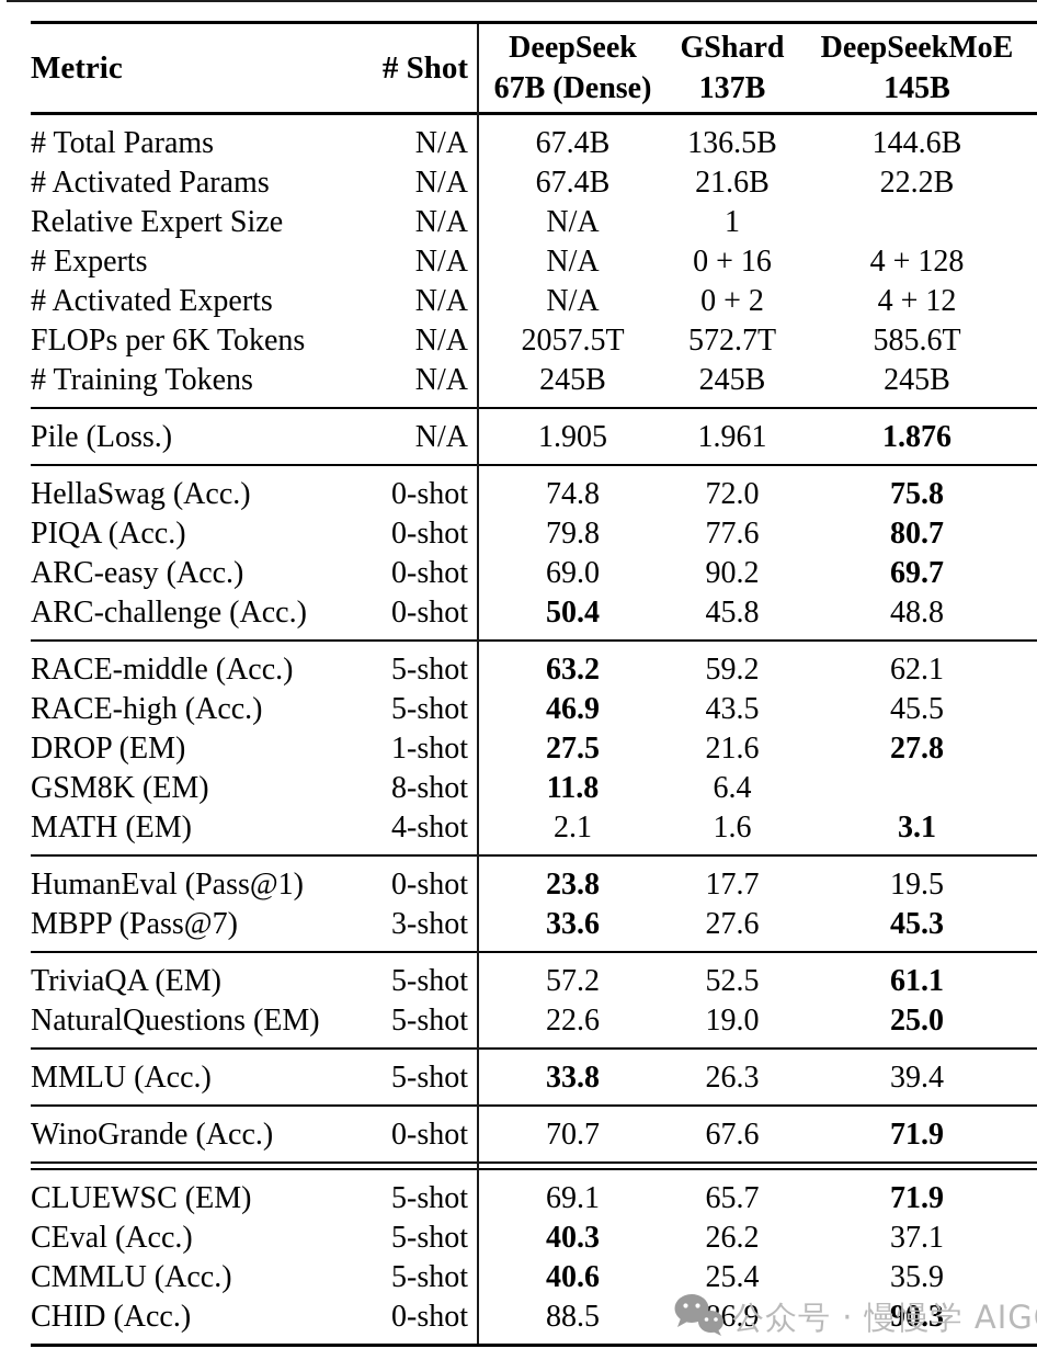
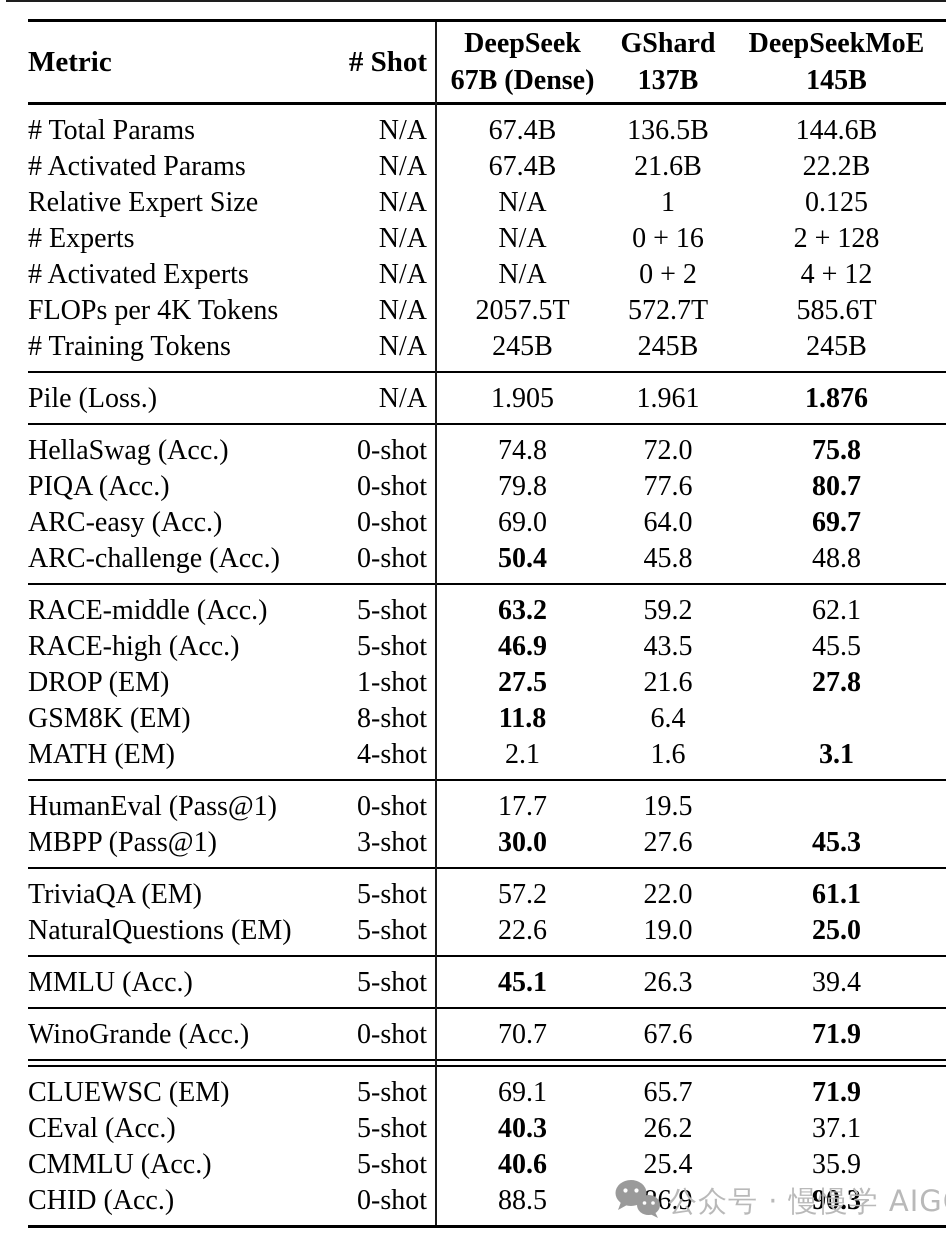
  Metric
  # Shot
  DeepSeek
  67B (Dense)
  GShard
  137B
  DeepSeekMoE
  145B
  # Total Params
  N/A
  67.4B
  136.5B
  144.6B
  # Activated Params
  N/A
  67.4B
  21.6B
  22.2B
  Relative Expert Size
  N/A
  N/A
  1
+ 0.125
  # Experts
  N/A
  N/A
  0 + 16
- 4 + 128
+ 2 + 128
  # Activated Experts
  N/A
  N/A
  0 + 2
  4 + 12
- FLOPs per 6K Tokens
+ FLOPs per 4K Tokens
  N/A
  2057.5T
  572.7T
  585.6T
  # Training Tokens
  N/A
  245B
  245B
  245B
  Pile (Loss.)
  N/A
  1.905
  1.961
  1.876
  HellaSwag (Acc.)
  0-shot
  74.8
  72.0
  75.8
  PIQA (Acc.)
  0-shot
  79.8
  77.6
  80.7
  ARC-easy (Acc.)
  0-shot
  69.0
- 90.2
+ 64.0
  69.7
  ARC-challenge (Acc.)
  0-shot
  50.4
  45.8
  48.8
  RACE-middle (Acc.)
  5-shot
  63.2
  59.2
  62.1
  RACE-high (Acc.)
  5-shot
  46.9
  43.5
  45.5
  DROP (EM)
  1-shot
  27.5
  21.6
  27.8
  GSM8K (EM)
  8-shot
  11.8
  6.4
  MATH (EM)
  4-shot
  2.1
  1.6
  3.1
  HumanEval (Pass@1)
  0-shot
- 23.8
  17.7
  19.5
- MBPP (Pass@7)
+ MBPP (Pass@1)
  3-shot
- 33.6
+ 30.0
  27.6
  45.3
  TriviaQA (EM)
  5-shot
  57.2
- 52.5
+ 22.0
  61.1
  NaturalQuestions (EM)
  5-shot
  22.6
  19.0
  25.0
  MMLU (Acc.)
  5-shot
- 33.8
+ 45.1
  26.3
  39.4
  WinoGrande (Acc.)
  0-shot
  70.7
  67.6
  71.9
  CLUEWSC (EM)
  5-shot
  69.1
  65.7
  71.9
  CEval (Acc.)
  5-shot
  40.3
  26.2
  37.1
  CMMLU (Acc.)
  5-shot
  40.6
  25.4
  35.9
  CHID (Acc.)
  0-shot
  88.5
  6.9
  90.3
  公众号 · 慢慢学 AIG
